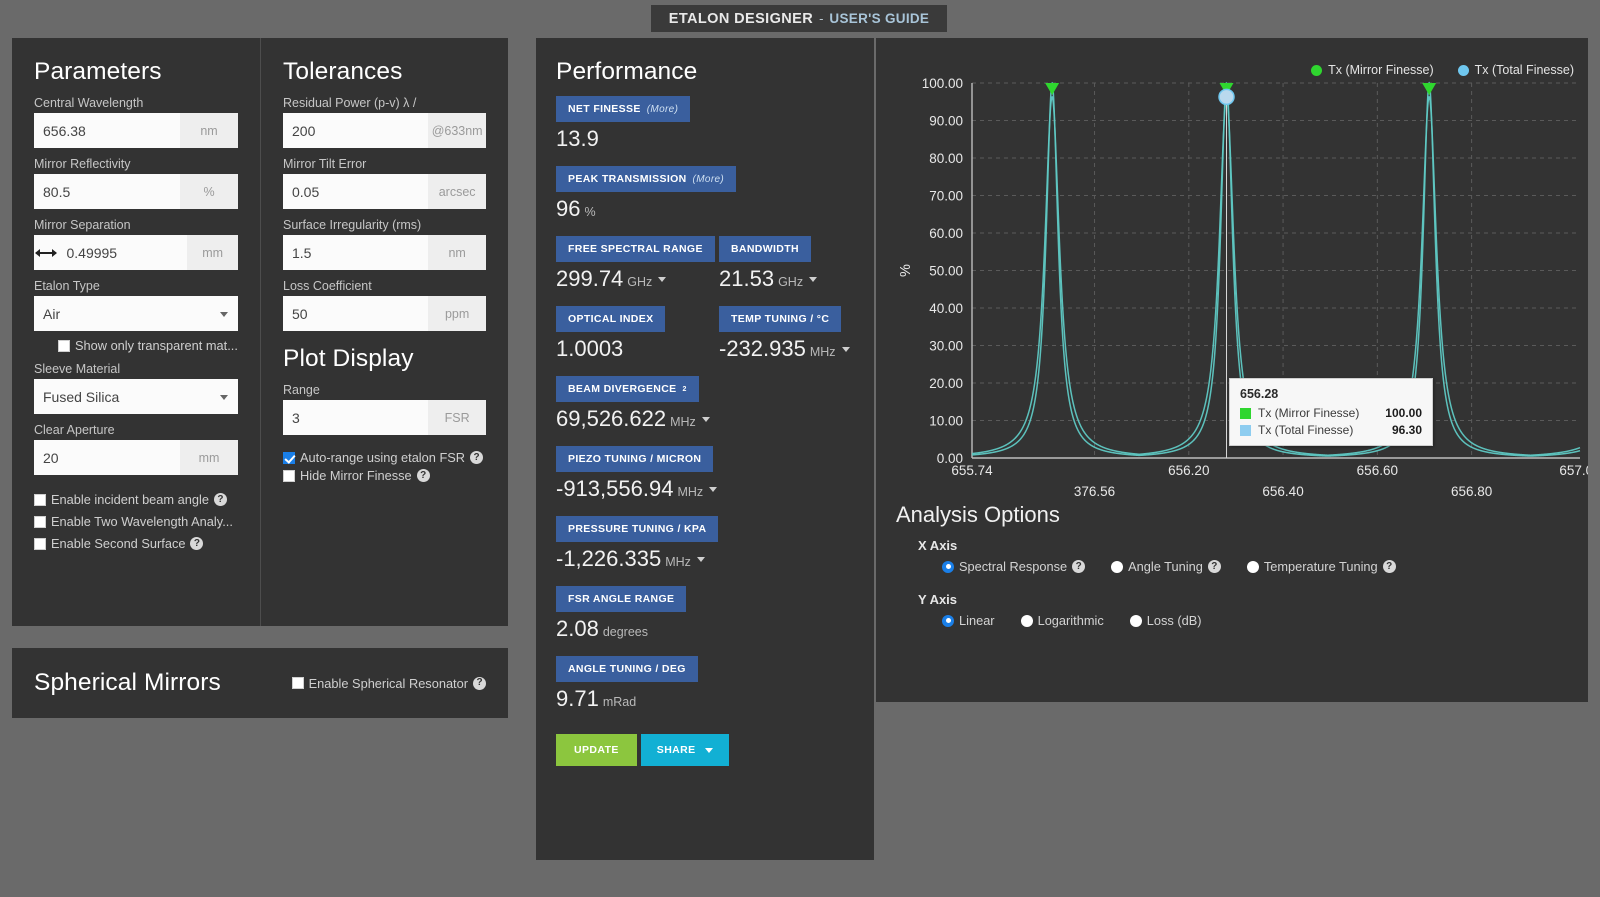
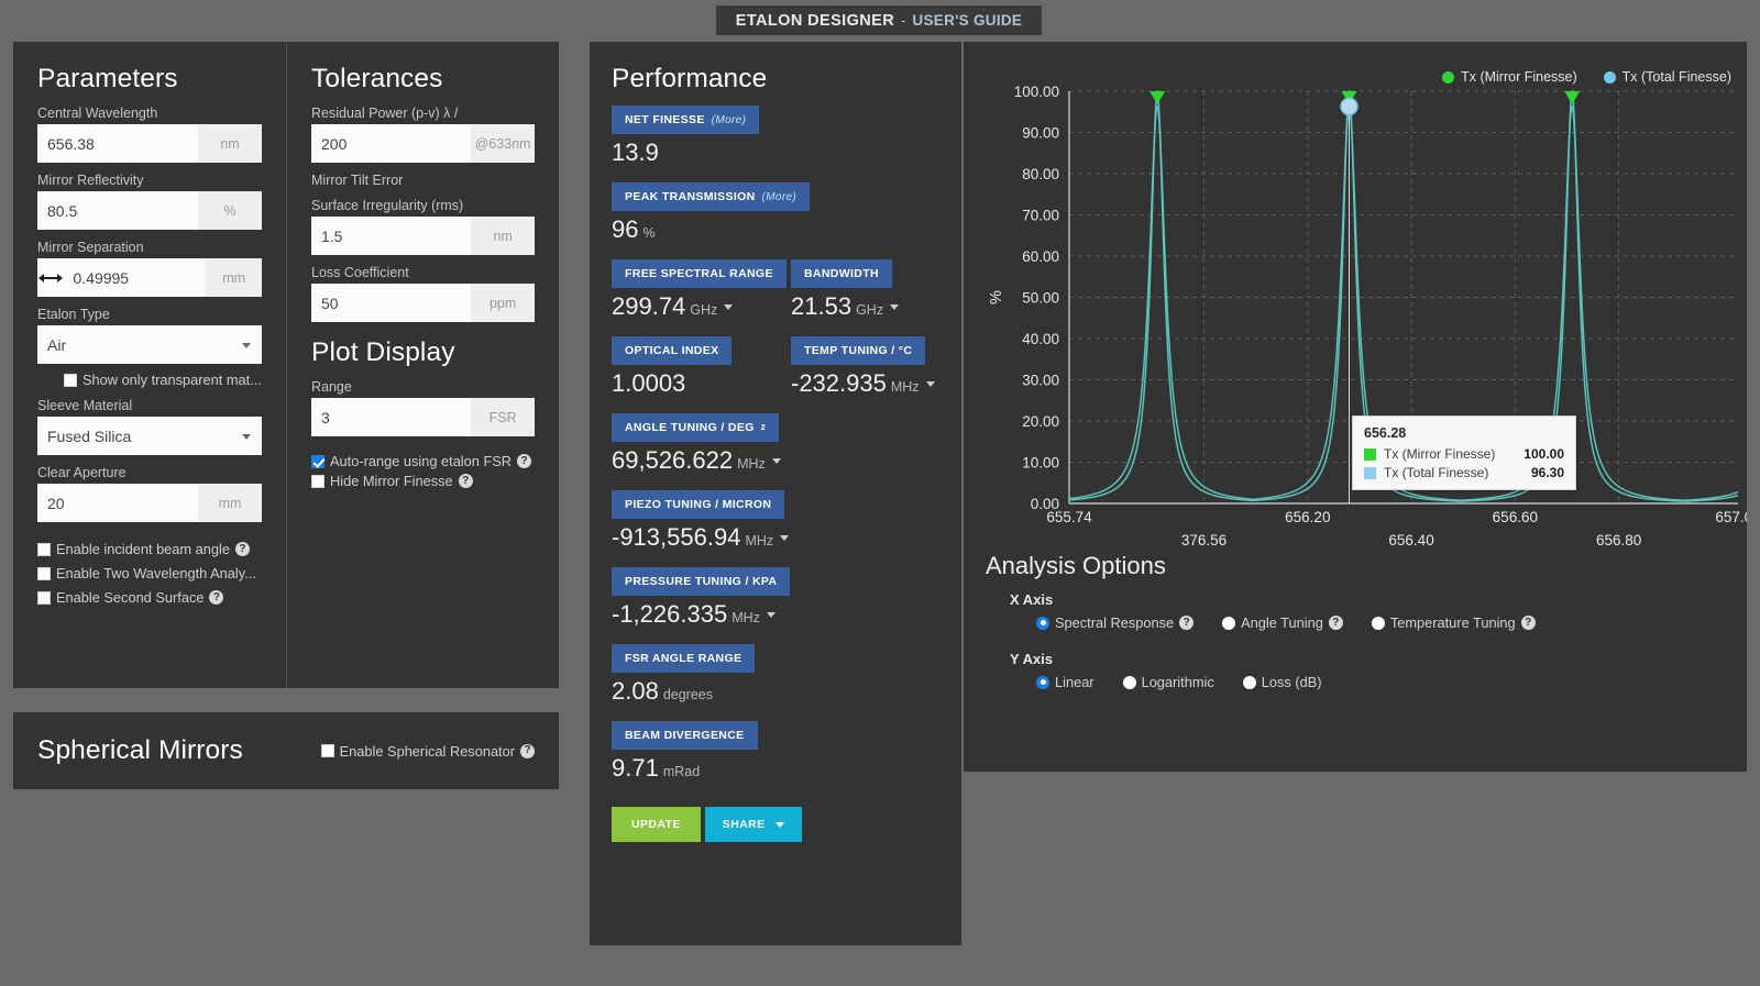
  ETALON DESIGNER
  -
  USER'S GUIDE
  Parameters
  Central Wavelength
  656.38
  nm
  Mirror Reflectivity
  80.5
  %
  Mirror Separation
  0.49995
  mm
  Etalon Type
  Air
  Show only transparent mat...
  Sleeve Material
  Fused Silica
  Clear Aperture
  20
  mm
  Enable incident beam angle
  ?
  Enable Two Wavelength Analy...
  Enable Second Surface
  ?
  Tolerances
  Residual Power (p-v) λ /
  200
  @633nm
  Mirror Tilt Error
- 0.05
- arcsec
  Surface Irregularity (rms)
  1.5
  nm
  Loss Coefficient
  50
  ppm
  Plot Display
  Range
  3
  FSR
  Auto-range using etalon FSR
  ?
  Hide Mirror Finesse
  ?
  Spherical Mirrors
  Enable Spherical Resonator
  ?
  Performance
  NET FINESSE
  (More)
  13.9
  PEAK TRANSMISSION
  (More)
  96
  %
  FREE SPECTRAL RANGE
  299.74
  GHz
  BANDWIDTH
  21.53
  GHz
  OPTICAL INDEX
  1.0003
  TEMP TUNING / °C
  -232.935
  MHz
- BEAM DIVERGENCE
+ ANGLE TUNING / DEG
  69,526.622
  MHz
  PIEZO TUNING / MICRON
  -913,556.94
  MHz
  PRESSURE TUNING / KPA
  -1,226.335
  MHz
  FSR ANGLE RANGE
  2.08
  degrees
- ANGLE TUNING / DEG
+ BEAM DIVERGENCE
  9.71
  mRad
  UPDATE
  SHARE
  0.00
  10.00
  20.00
  30.00
  40.00
  50.00
  60.00
  70.00
  80.00
  90.00
  100.00
  655.74
  376.56
  656.20
  656.40
  656.60
  656.80
  Tx (Mirror Finesse)
  Tx (Total Finesse)
  656.28
  Tx (Mirror Finesse)
  100.00
  Tx (Total Finesse)
  96.30
  Analysis Options
  X Axis
  Spectral Response
  ?
  Angle Tuning
  ?
  Temperature Tuning
  ?
  Y Axis
  Linear
  Logarithmic
  Loss (dB)
